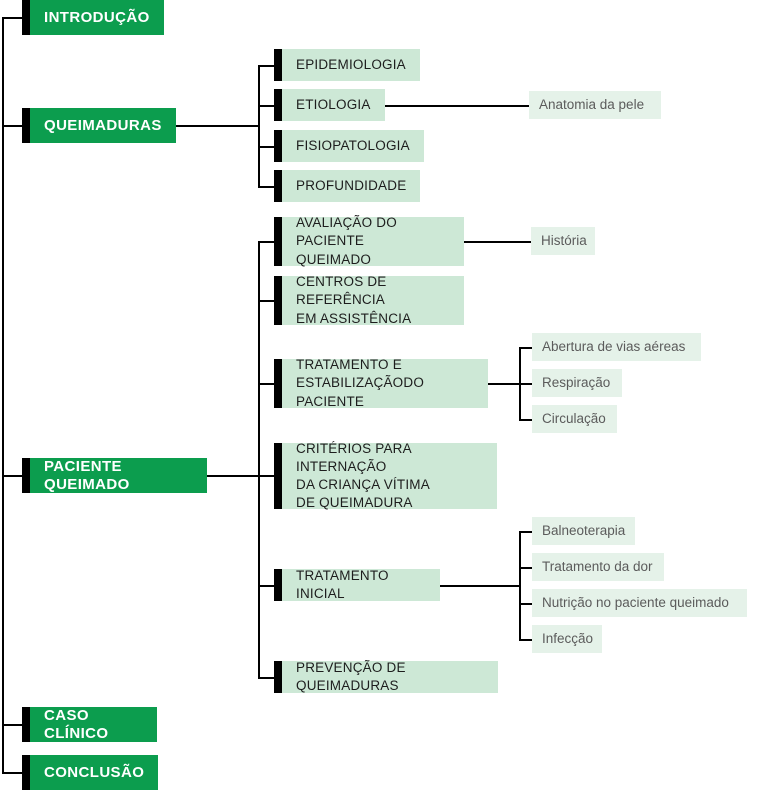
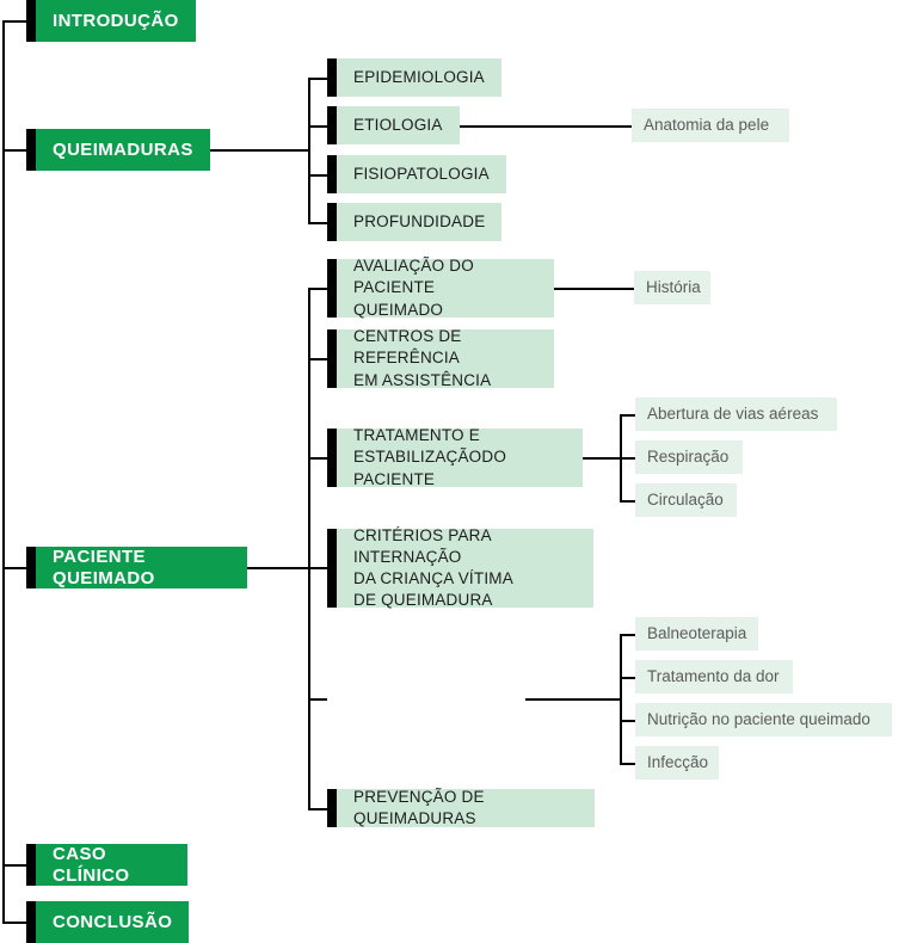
  INTRODUÇÃO
  QUEIMADURAS
  PACIENTE QUEIMADO
  CASO CLÍNICO
  CONCLUSÃO
  EPIDEMIOLOGIA
  ETIOLOGIA
  FISIOPATOLOGIA
  PROFUNDIDADE
  AVALIAÇÃO DO PACIENTE
  QUEIMADO
  CENTROS DE REFERÊNCIA
  EM ASSISTÊNCIA
  TRATAMENTO E
  ESTABILIZAÇÃODO PACIENTE
  CRITÉRIOS PARA INTERNAÇÃO
  DA CRIANÇA VÍTIMA
  DE QUEIMADURA
- TRATAMENTO INICIAL
  PREVENÇÃO DE QUEIMADURAS
  Anatomia da pele
  História
  Abertura de vias aéreas
  Respiração
  Circulação
  Balneoterapia
  Tratamento da dor
  Nutrição no paciente queimado
  Infecção
